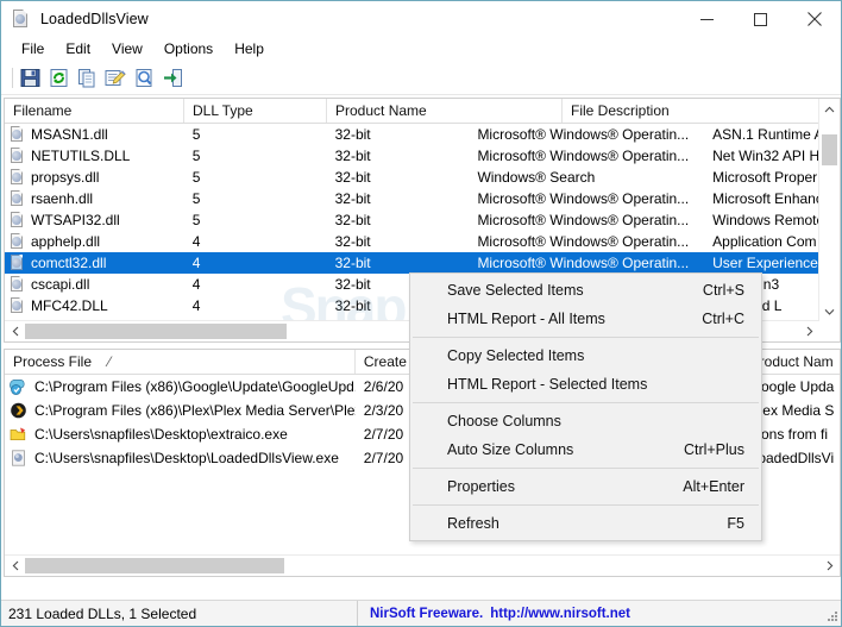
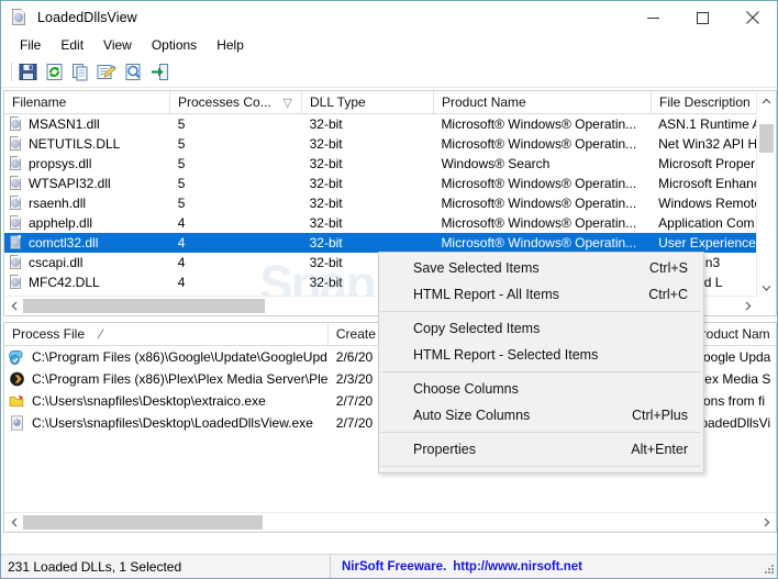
  LoadedDllsView
  File
  Edit
  View
  Options
  Help
  Filename
+ Processes Co...
+ ▽
  DLL Type
  Product Name
  File Description
  MSASN1.dll
  5
  32-bit
  Microsoft® Windows® Operatin...
  ASN.1 Runtime
  NETUTILS.DLL
  5
  32-bit
  Microsoft® Windows® Operatin...
  Net Win32 API H
  propsys.dll
  5
  32-bit
  Windows® Search
  Microsoft Proper
- rsaenh.dll
+ WTSAPI32.dll
  5
  32-bit
  Microsoft® Windows® Operatin...
  Microsoft Enhan
- WTSAPI32.dll
+ rsaenh.dll
  5
  32-bit
  Microsoft® Windows® Operatin...
  Windows Remot
  apphelp.dll
  4
  32-bit
  Microsoft® Windows® Operatin...
  Application Com
  comctl32.dll
  4
  32-bit
  Microsoft® Windows® Operatin...
  User Experience
  cscapi.dll
  4
  32-bit
  MFC42.DLL
  4
  32-bit
  Snap
  Process File
  ⁄
  Create
  oduct Nam
  C:\Program Files (x86)\Google\Update\GoogleUpd
  2/6/20
  oogle Upda
  C:\Program Files (x86)\Plex\Plex Media Server\Ple
  2/3/20
  ex Media S
  C:\Users\snapfiles\Desktop\extraico.exe
  2/7/20
  ons from fi
  C:\Users\snapfiles\Desktop\LoadedDllsView.exe
  2/7/20
  adedDllsVi
  Save Selected Items
  Ctrl+S
  HTML Report - All Items
  Ctrl+C
  Copy Selected Items
  HTML Report - Selected Items
  Choose Columns
  Auto Size Columns
  Ctrl+Plus
  Properties
  Alt+Enter
- Refresh
- F5
  231 Loaded DLLs, 1 Selected
  NirSoft Freeware.
  http://www.nirsoft.net
